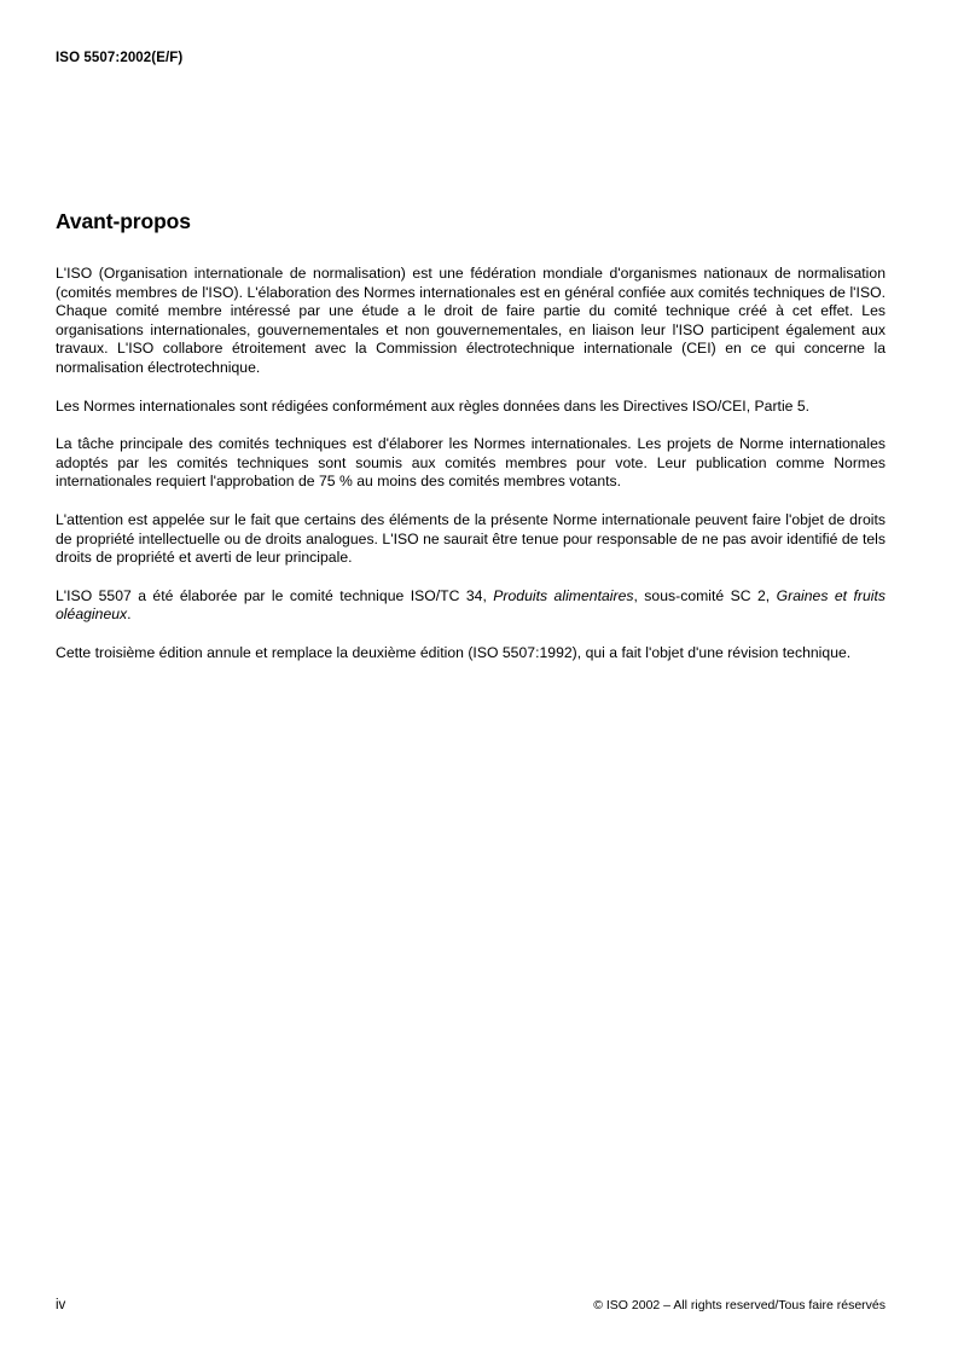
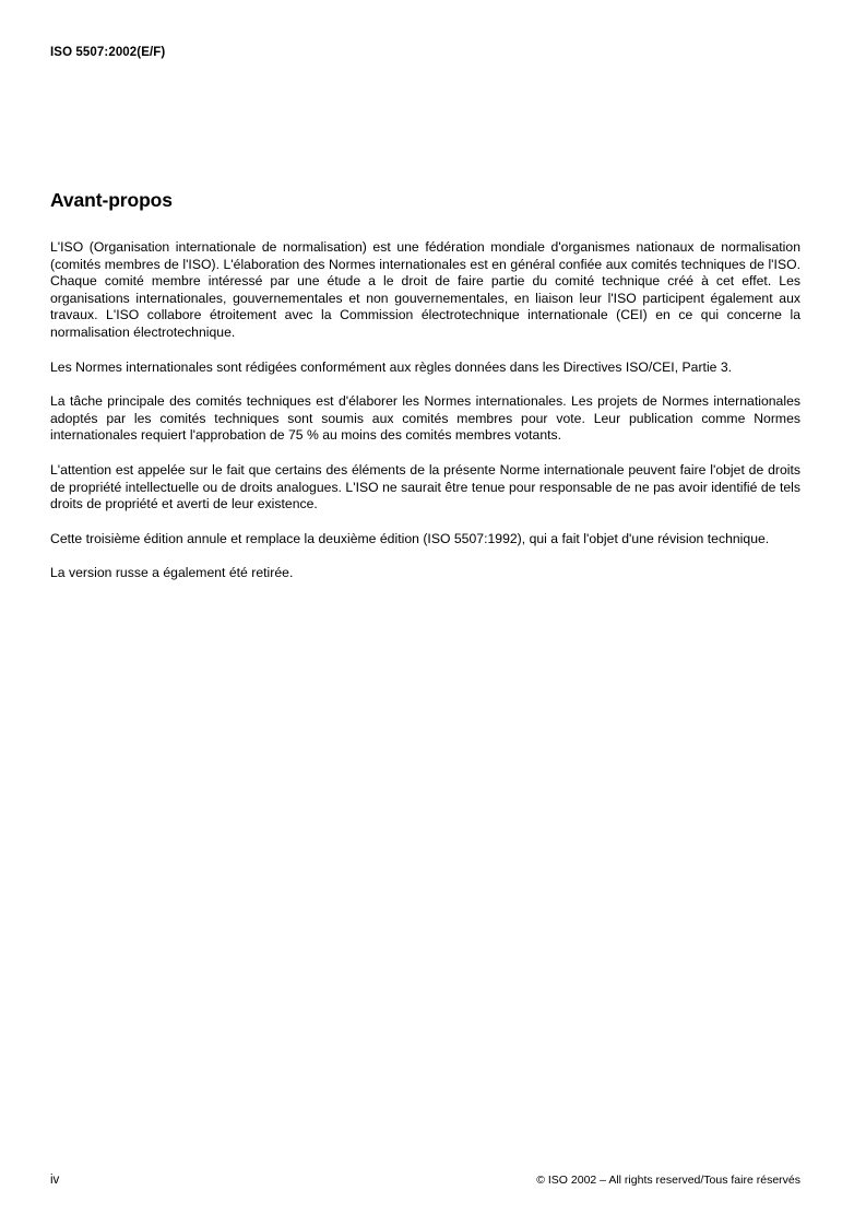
  ISO 5507:2002(E/F)
  Avant-propos
  L'ISO (Organisation internationale de normalisation) est une fédération mondiale d'organismes nationaux de normalisation (comités membres de l'ISO). L'élaboration des Normes internationales est en général confiée aux comités techniques de l'ISO. Chaque comité membre intéressé par une étude a le droit de faire partie du comité technique créé à cet effet. Les organisations internationales, gouvernementales et non gouvernementales, en liaison leur l'ISO participent également aux travaux. L'ISO collabore étroitement avec la Commission électrotechnique internationale (CEI) en ce qui concerne la normalisation électrotechnique.
- Les Normes internationales sont rédigées conformément aux règles données dans les Directives ISO/CEI, Partie 5.
+ Les Normes internationales sont rédigées conformément aux règles données dans les Directives ISO/CEI, Partie 3.
- La tâche principale des comités techniques est d'élaborer les Normes internationales. Les projets de Norme internationales adoptés par les comités techniques sont soumis aux comités membres pour vote. Leur publication comme Normes internationales requiert l'approbation de 75 % au moins des comités membres votants.
+ La tâche principale des comités techniques est d'élaborer les Normes internationales. Les projets de Normes internationales adoptés par les comités techniques sont soumis aux comités membres pour vote. Leur publication comme Normes internationales requiert l'approbation de 75 % au moins des comités membres votants.
- L'attention est appelée sur le fait que certains des éléments de la présente Norme internationale peuvent faire l'objet de droits de propriété intellectuelle ou de droits analogues. L'ISO ne saurait être tenue pour responsable de ne pas avoir identifié de tels droits de propriété et averti de leur principale.
+ L'attention est appelée sur le fait que certains des éléments de la présente Norme internationale peuvent faire l'objet de droits de propriété intellectuelle ou de droits analogues. L'ISO ne saurait être tenue pour responsable de ne pas avoir identifié de tels droits de propriété et averti de leur existence.
- L'ISO 5507 a été élaborée par le comité technique ISO/TC 34, Produits alimentaires, sous-comité SC 2, Graines et fruits oléagineux.
  Cette troisième édition annule et remplace la deuxième édition (ISO 5507:1992), qui a fait l'objet d'une révision technique.
+ La version russe a également été retirée.
  iv
  © ISO 2002 – All rights reserved/Tous faire réservés
